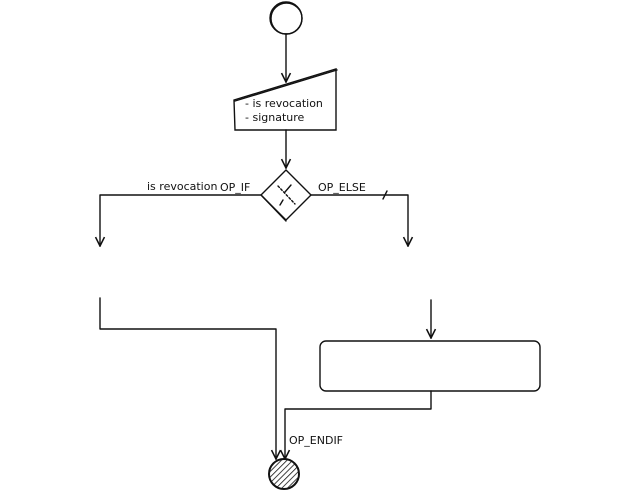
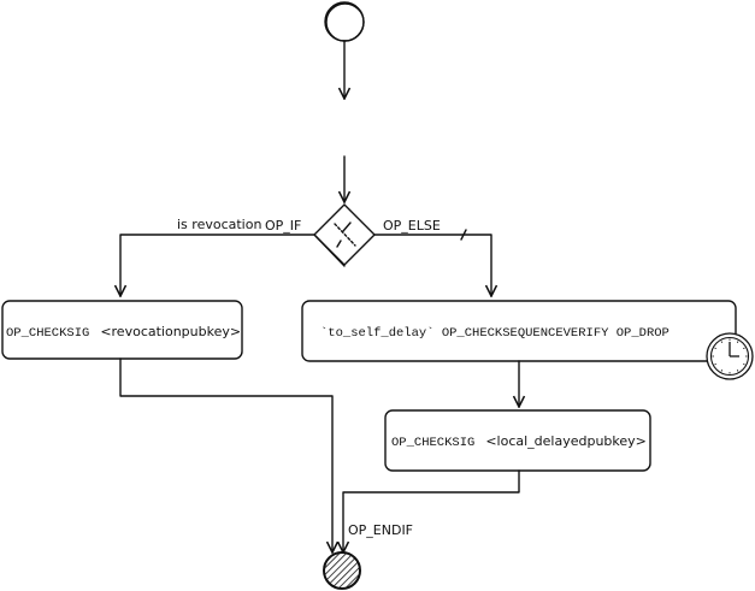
- - is revocation
- - signature
  is revocation
  OP_IF
  OP_ELSE
+ OP_CHECKSIG <revocationpubkey>
+ `to_self_delay` OP_CHECKSEQUENCEVERIFY OP_DROP
+ OP_CHECKSIG <local_delayedpubkey>
  OP_ENDIF
